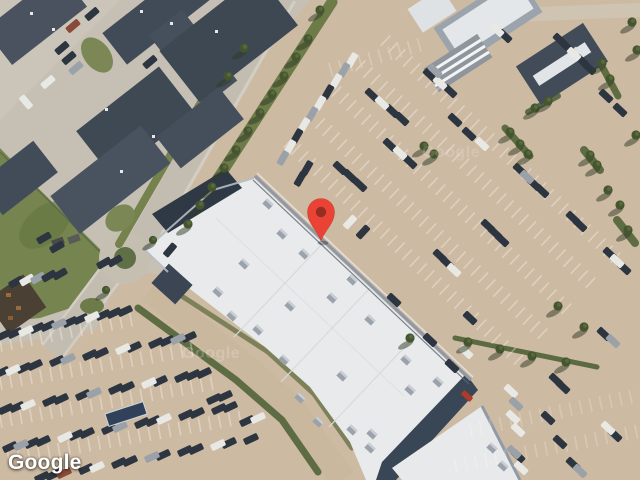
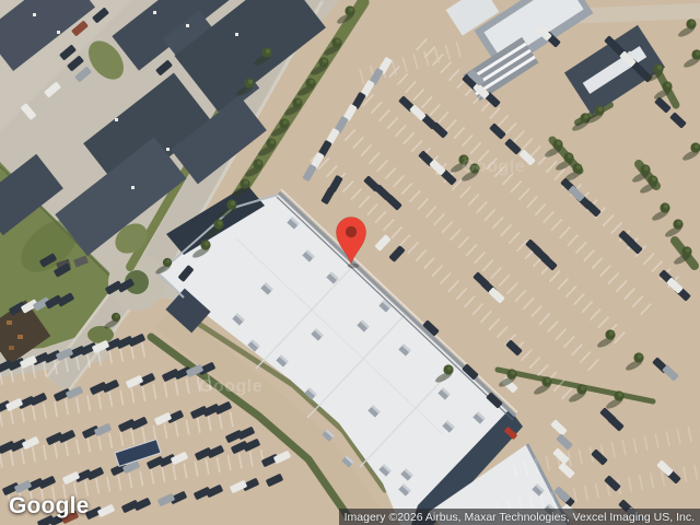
  Google
  Google
  Google
+ Imagery ©2026 Airbus, Maxar Technologies, Vexcel Imaging US, Inc.
